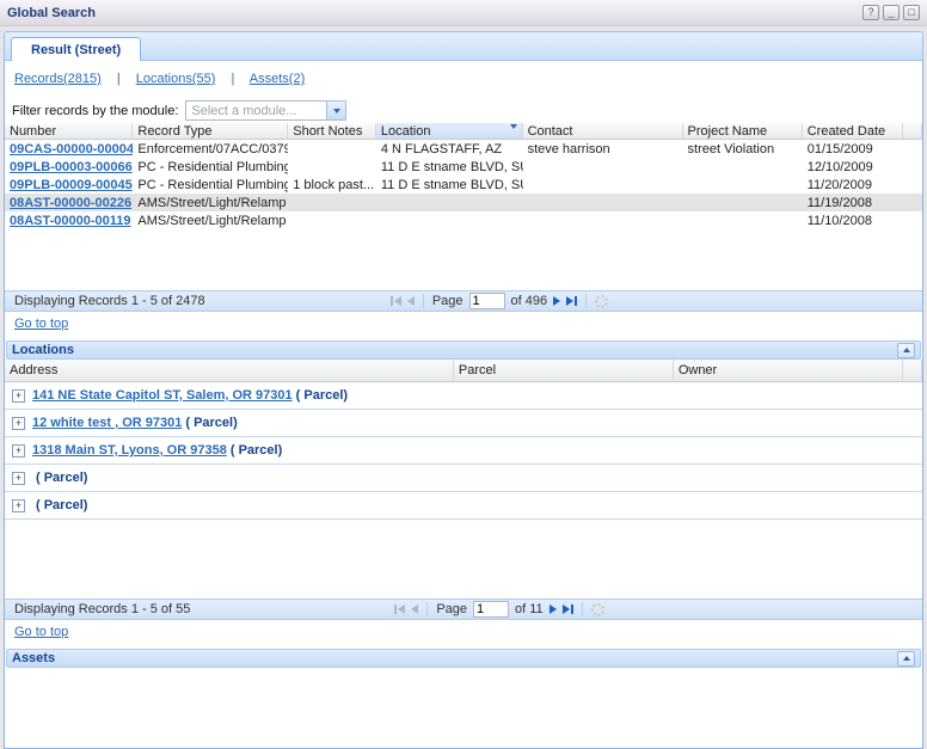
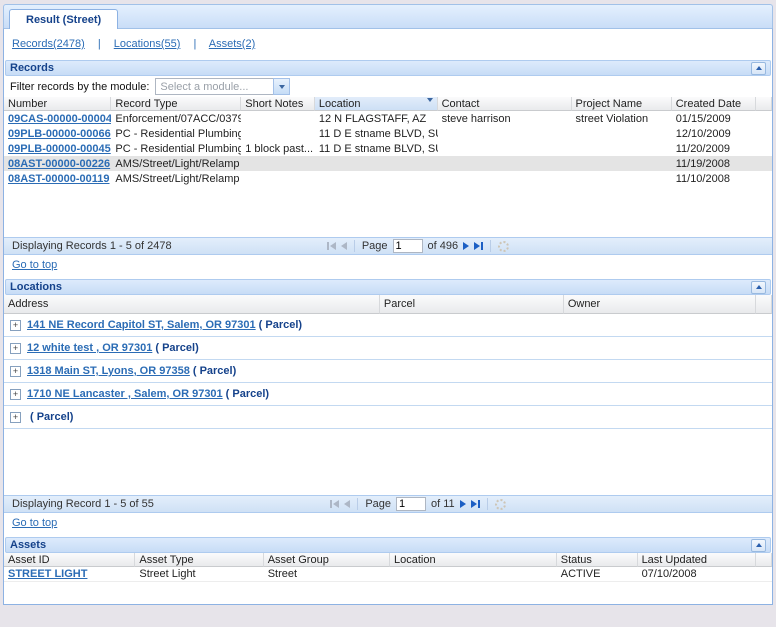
- Global Search
- ?
- _
- □
  Result (Street)
- Records(2815) | Locations(55) | Assets(2)
+ Records(2478) | Locations(55) | Assets(2)
+ Records
  Filter records by the module:
  Select a module...
  Number	Record Type	Short Notes	Location	Contact	Project Name	Created Date
- 09CAS-00000-00004	Enforcement/07ACC/0379		4 N FLAGSTAFF, AZ	steve harrison	street Violation	01/15/2009
+ 09CAS-00000-00004	Enforcement/07ACC/0379		12 N FLAGSTAFF, AZ	steve harrison	street Violation	01/15/2009
- 09PLB-00003-00066	PC - Residential Plumbing		11 D E stname BLVD, S			12/10/2009
+ 09PLB-00000-00066	PC - Residential Plumbing		11 D E stname BLVD, S			12/10/2009
- 09PLB-00009-00045	PC - Residential Plumbing	1 block past...	11 D E stname BLVD, S			11/20/2009
+ 09PLB-00000-00045	PC - Residential Plumbing	1 block past...	11 D E stname BLVD, S			11/20/2009
  08AST-00000-00226	AMS/Street/Light/Relamp					11/19/2008
  08AST-00000-00119	AMS/Street/Light/Relamp					11/10/2008
  Displaying Records 1 - 5 of 2478
  Page
  1
  of 496
  Go to top
  Locations
  Address	Parcel	Owner
  +
- 141 NE State Capitol ST, Salem, OR 97301
+ 141 NE Record Capitol ST, Salem, OR 97301
  ( Parcel)
  +
  12 white test , OR 97301
  ( Parcel)
  +
  1318 Main ST, Lyons, OR 97358
  ( Parcel)
  +
+ 1710 NE Lancaster , Salem, OR 97301
  ( Parcel)
  +
  ( Parcel)
- Displaying Records 1 - 5 of 55
+ Displaying Record 1 - 5 of 55
  Page
  1
  of 11
  Go to top
  Assets
+ Asset ID	Asset Type	Asset Group	Location	Status	Last Updated
+ STREET LIGHT	Street Light	Street		ACTIVE	07/10/2008
